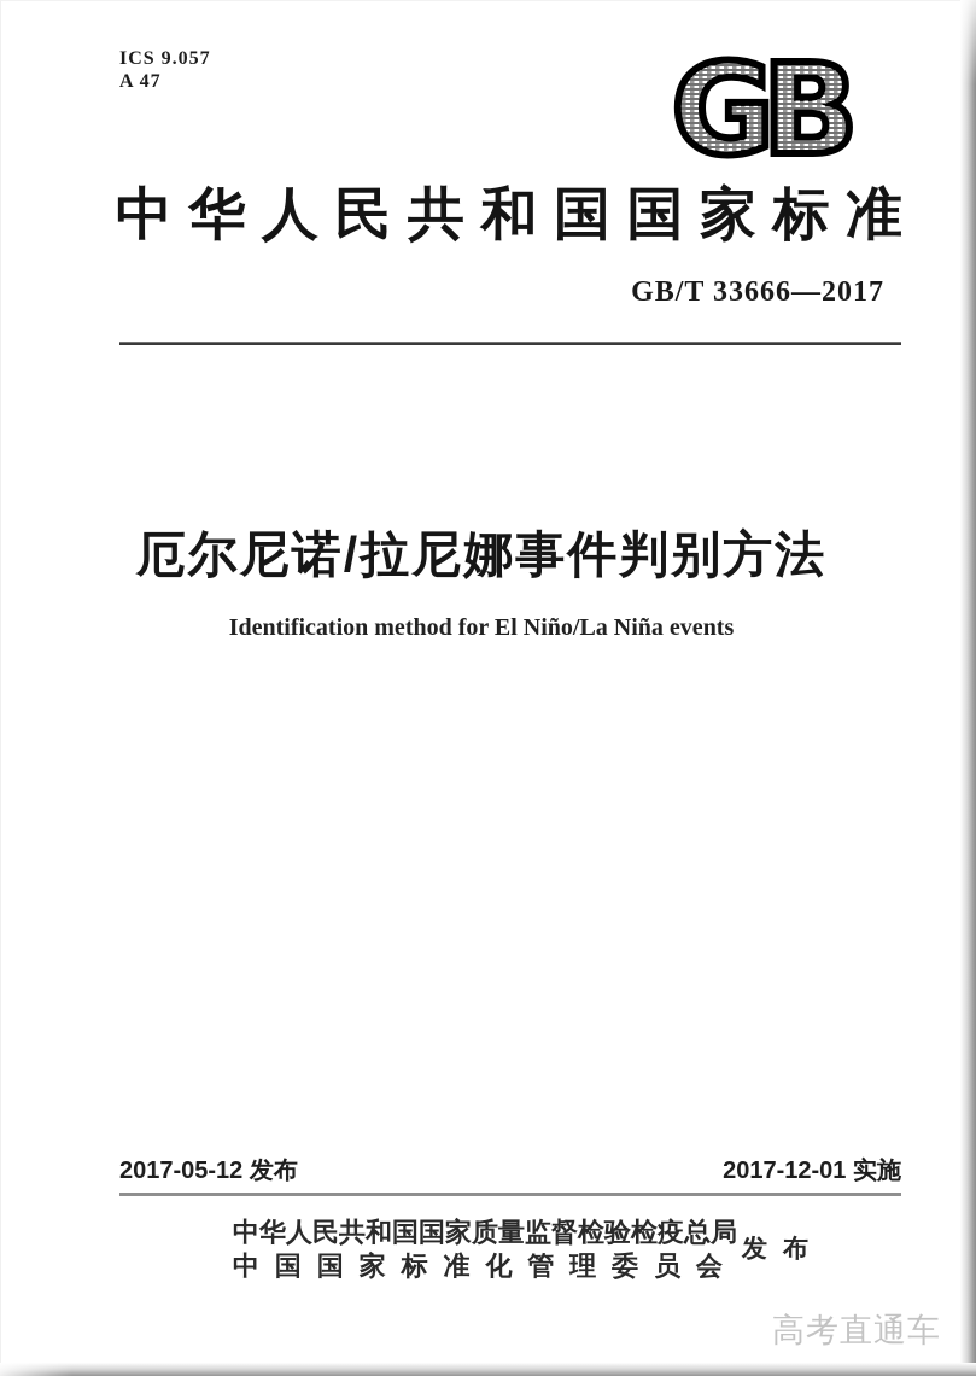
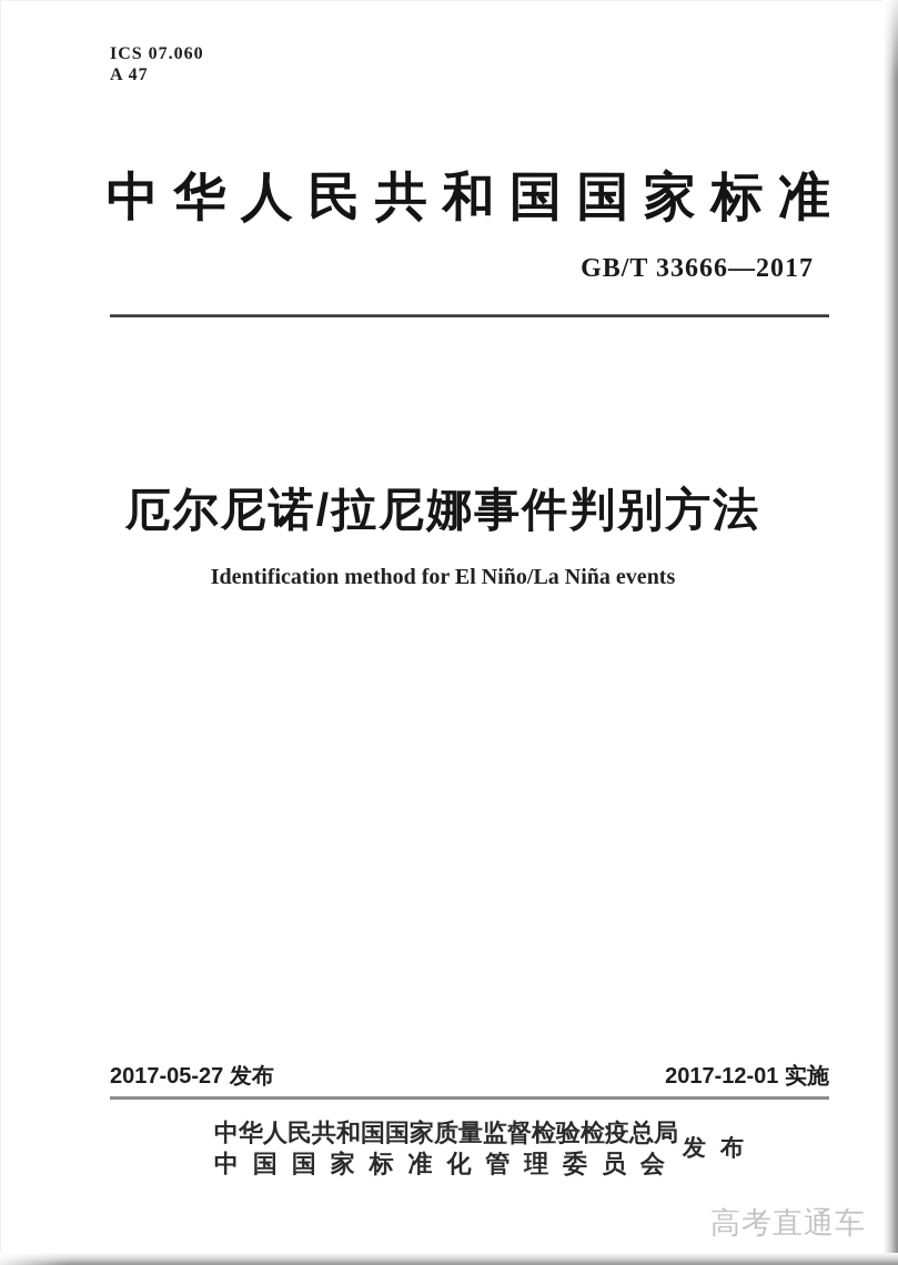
- ICS 9.057
+ ICS 07.060
  A 47
- GB
  中华人民共和国国家标准
  GB/T 33666—2017
  厄尔尼诺/拉尼娜事件判别方法
  Identification method for El Niño/La Niña events
- 2017-05-12 发布
+ 2017-05-27 发布
  2017-12-01 实施
  中华人民共和国国家质量监督检验检疫总局
  中国国家标准化管理委员会
  发布
  高考直通车
